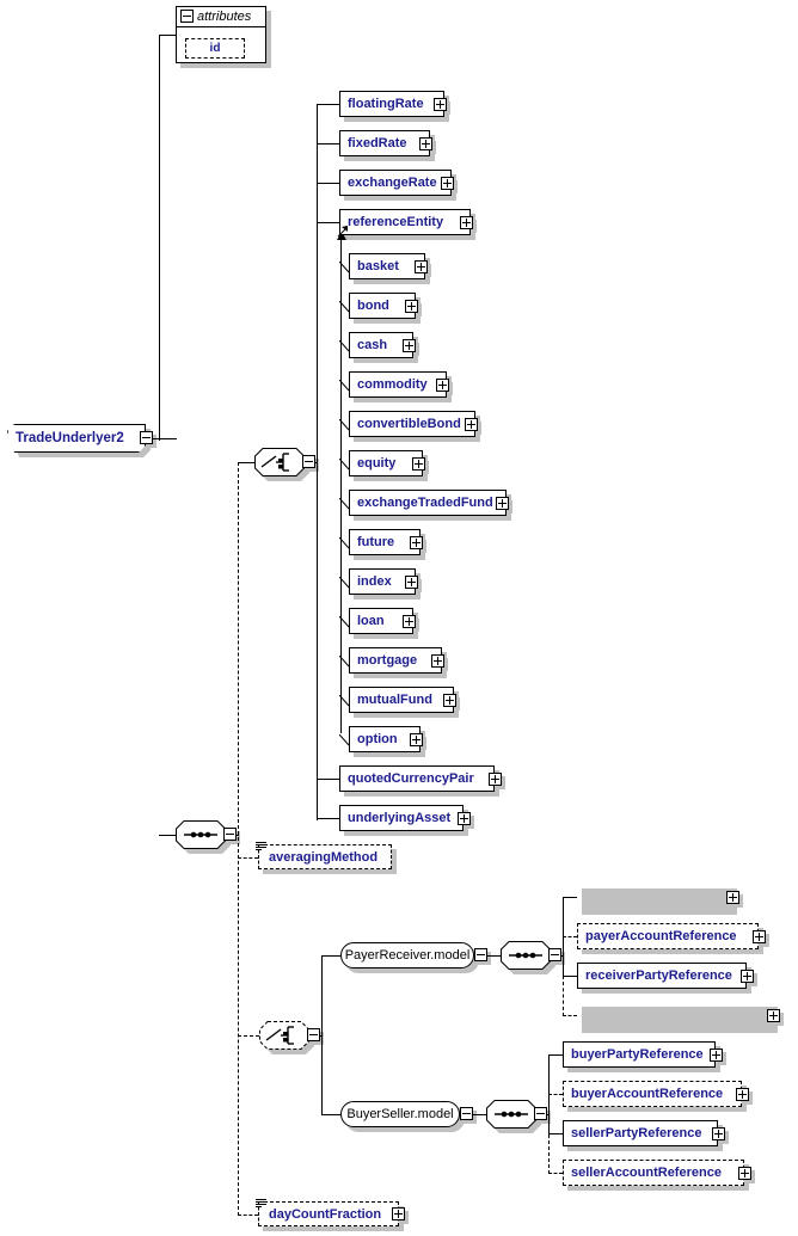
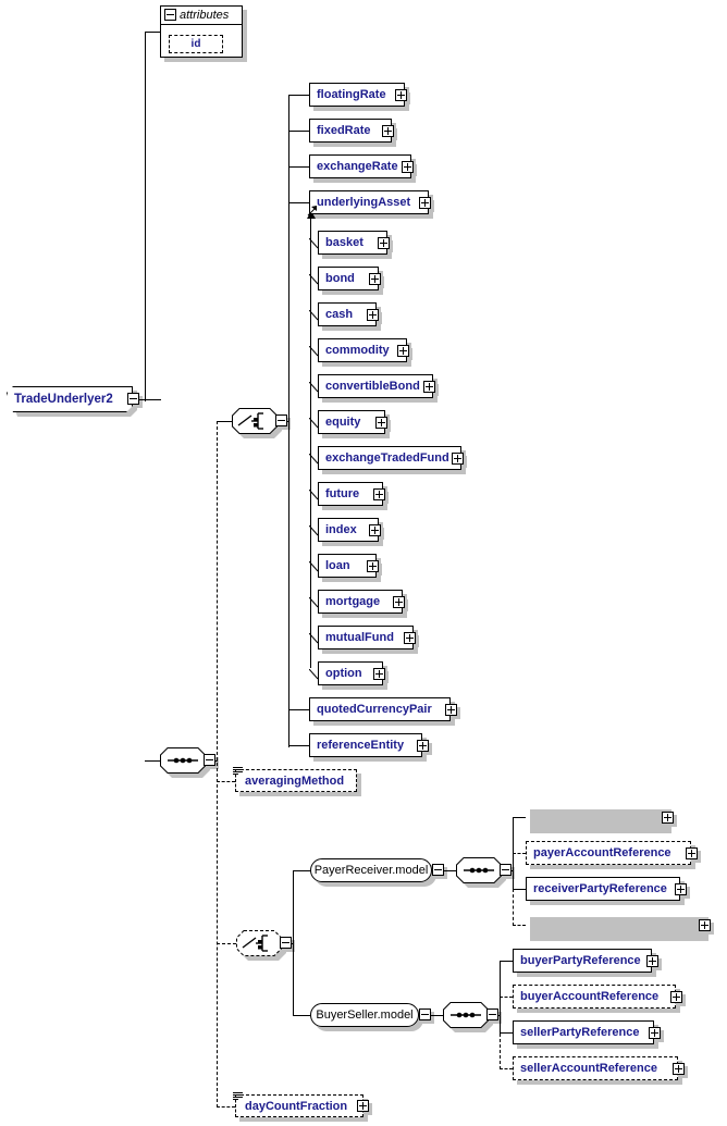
  attributes
  id
  TradeUnderlyer2
  floatingRate
  fixedRate
  exchangeRate
- referenceEntity
+ underlyingAsset
  basket
  bond
  cash
  commodity
  convertibleBond
  equity
  exchangeTradedFund
  future
  index
  loan
  mortgage
  mutualFund
  option
  quotedCurrencyPair
- underlyingAsset
+ referenceEntity
  averagingMethod
  dayCountFraction
  PayerReceiver.model
  payerAccountReference
  receiverPartyReference
  BuyerSeller.model
  buyerPartyReference
  buyerAccountReference
  sellerPartyReference
  sellerAccountReference
